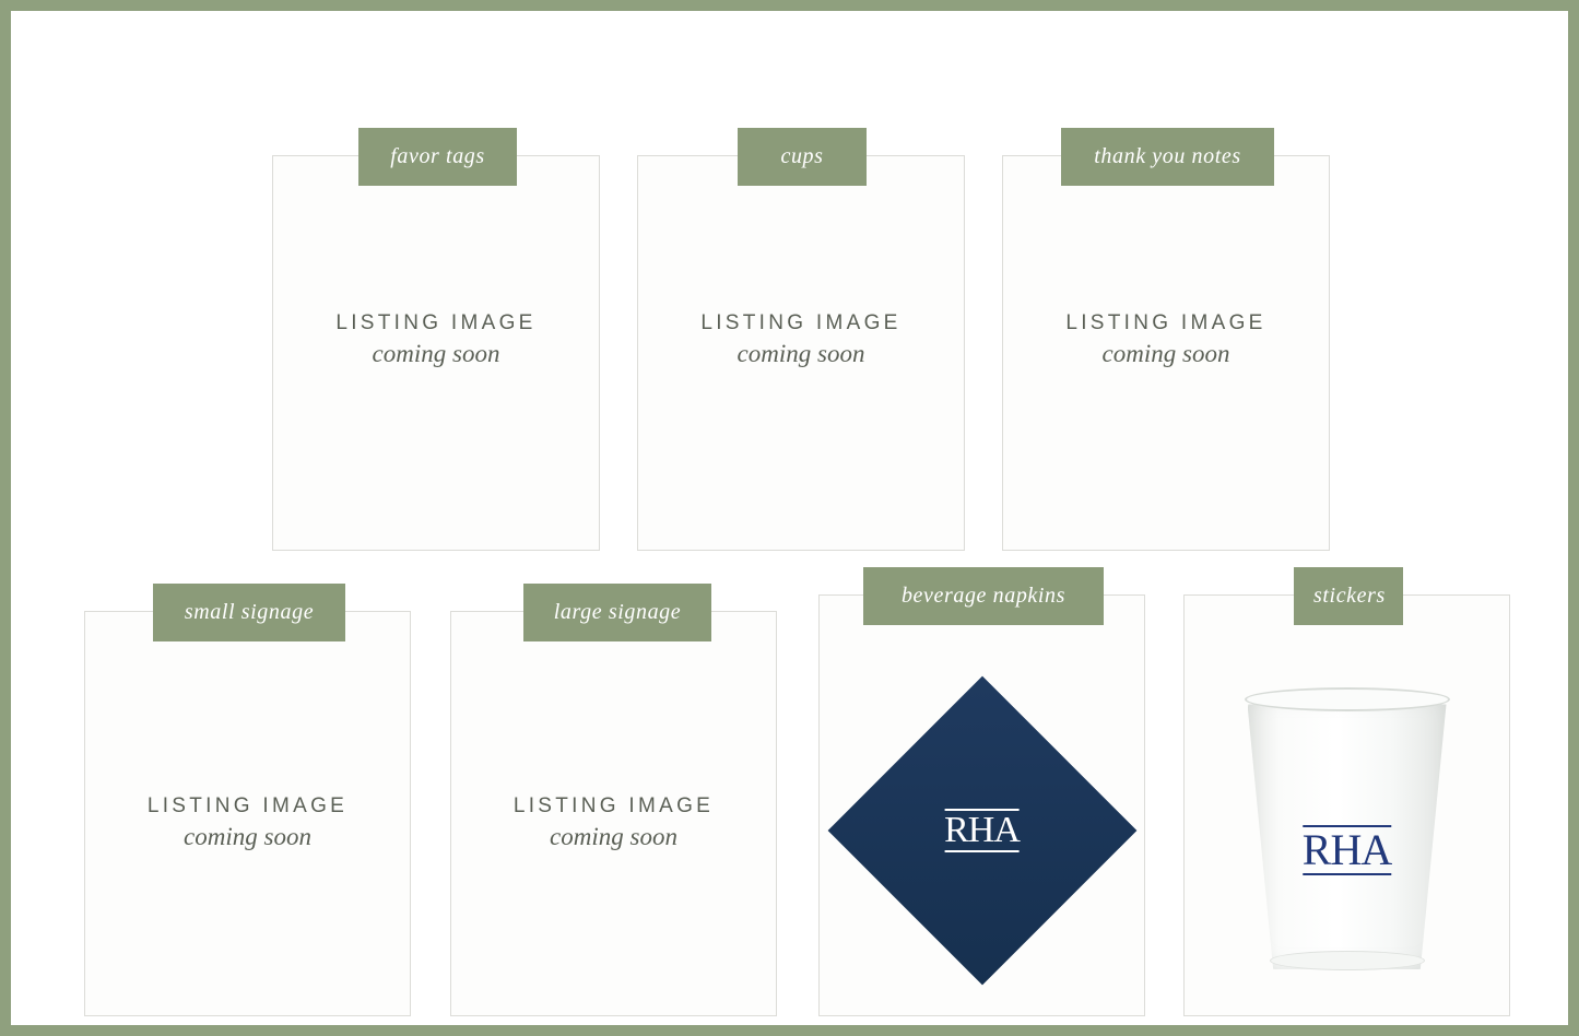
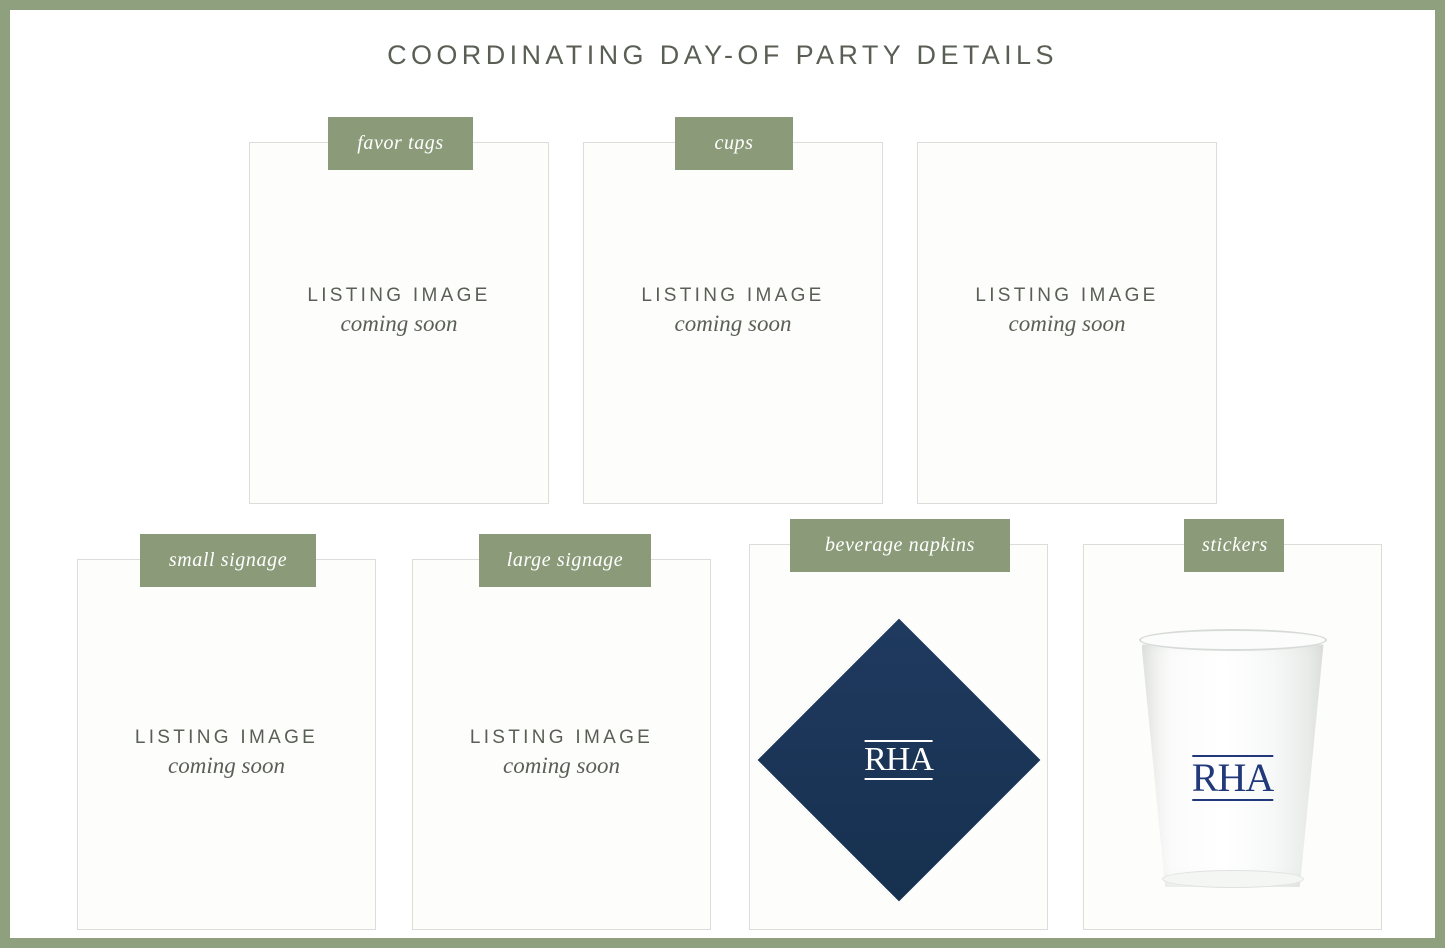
+ COORDINATING DAY-OF PARTY DETAILS
  favor tags
  LISTING IMAGE
  coming soon
  cups
  LISTING IMAGE
  coming soon
- thank you notes
  LISTING IMAGE
  coming soon
  small signage
  LISTING IMAGE
  coming soon
  large signage
  LISTING IMAGE
  coming soon
  beverage napkins
  RHA
  stickers
  RHA
